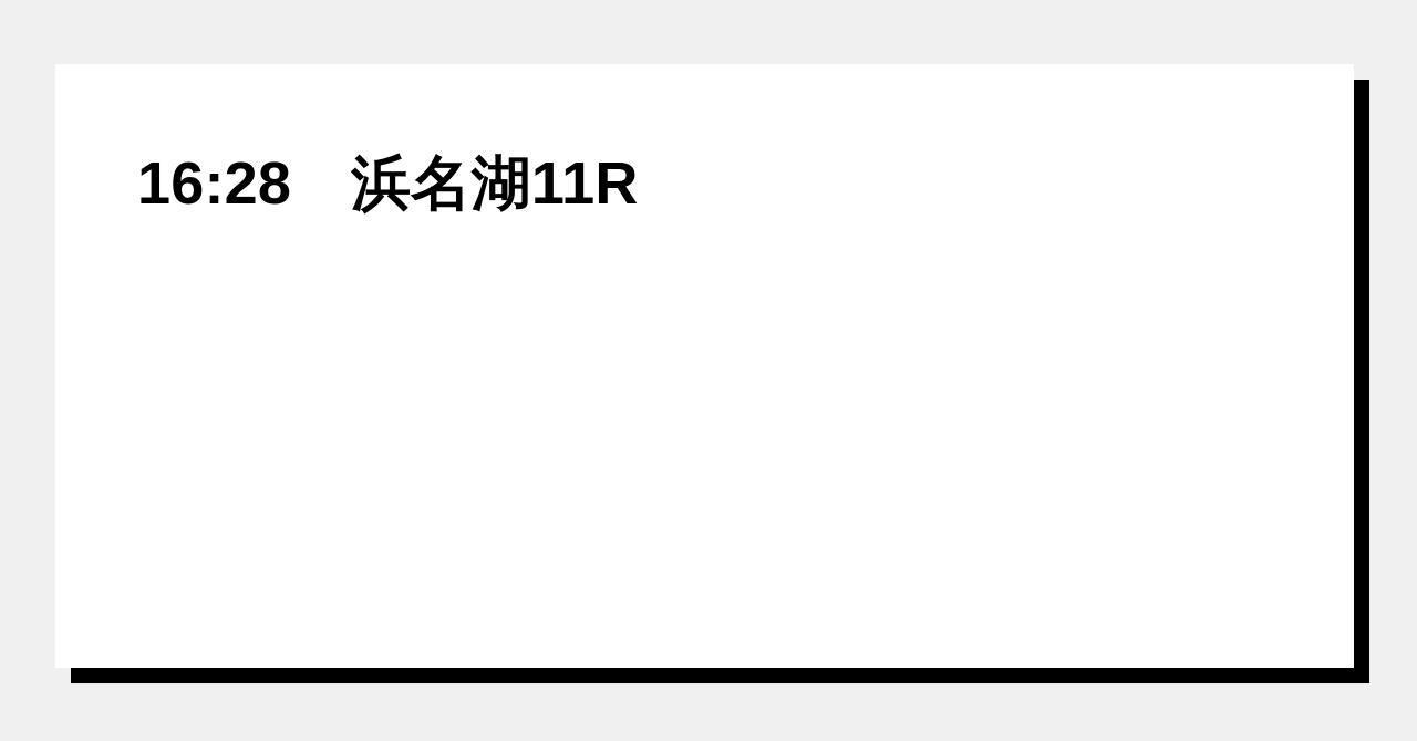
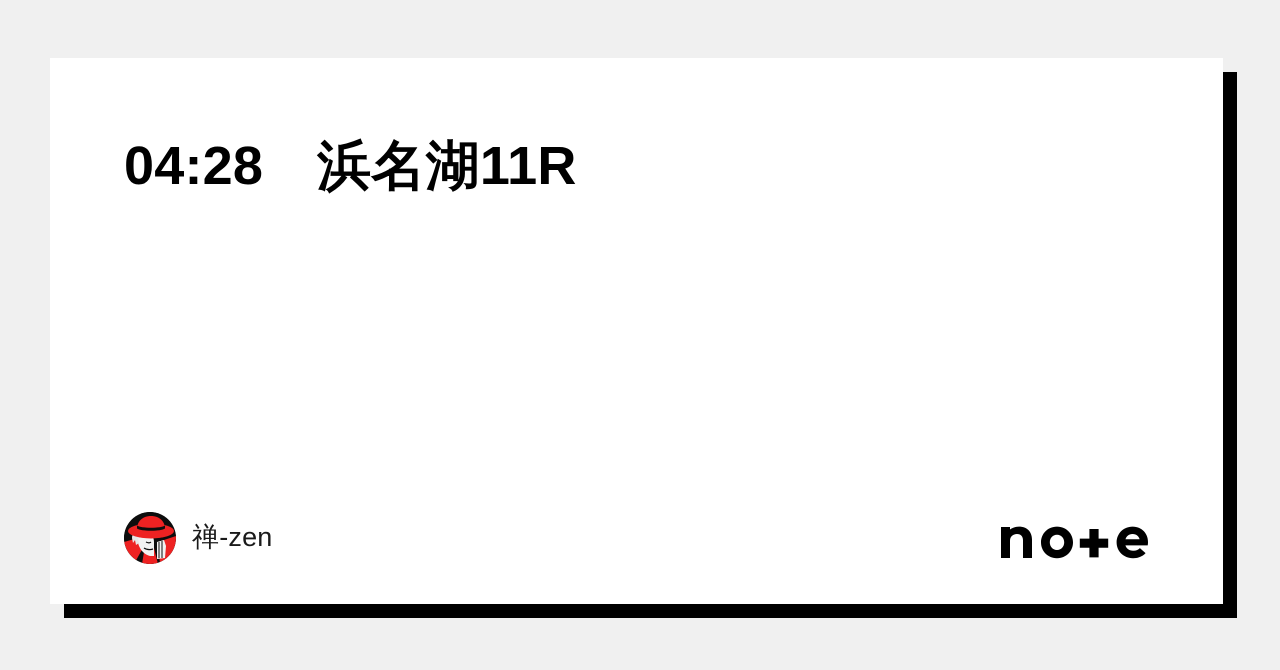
- 16:28 浜名湖11R
+ 04:28 浜名湖11R
+ 禅-zen
